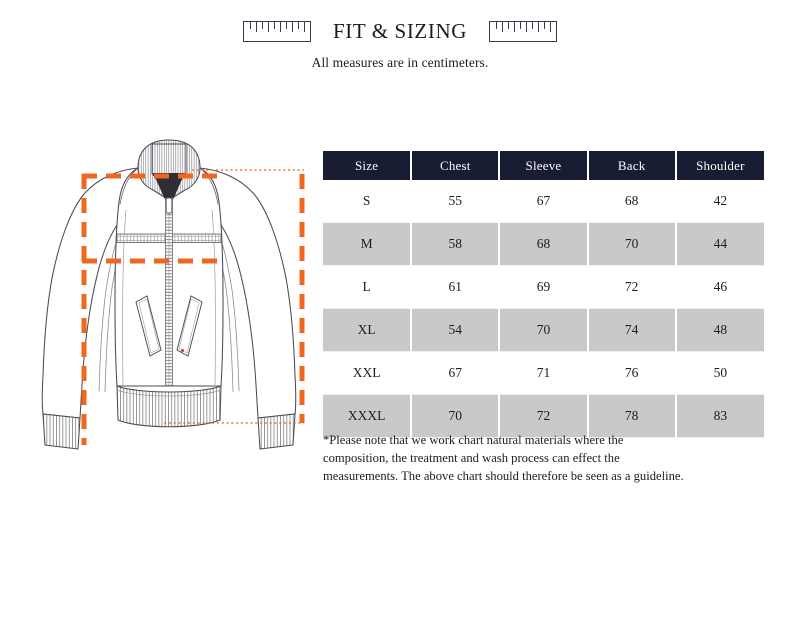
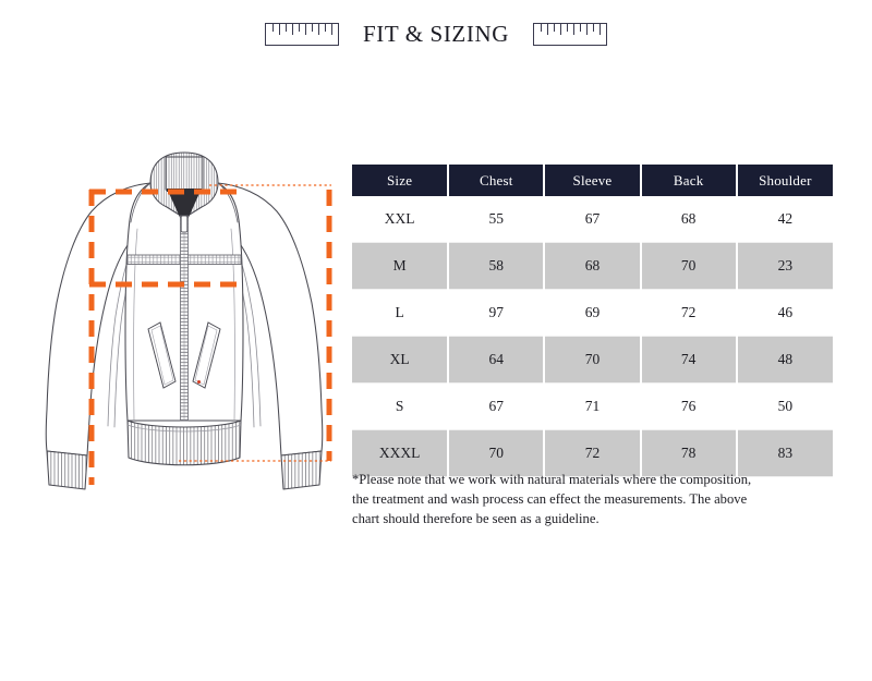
  FIT & SIZING
- All measures are in centimeters.
  Size	Chest	Sleeve	Back	Shoulder
- S	55	67	68	42
+ XXL	55	67	68	42
- M	58	68	70	44
+ M	58	68	70	23
- L	61	69	72	46
+ L	97	69	72	46
- XL	54	70	74	48
+ XL	64	70	74	48
- XXL	67	71	76	50
+ S	67	71	76	50
  XXXL	70	72	78	83
- *Please note that we work chart natural materials where the composition, the treatment and wash process can effect the measurements. The above chart should therefore be seen as a guideline.
+ *Please note that we work with natural materials where the composition, the treatment and wash process can effect the measurements. The above chart should therefore be seen as a guideline.
